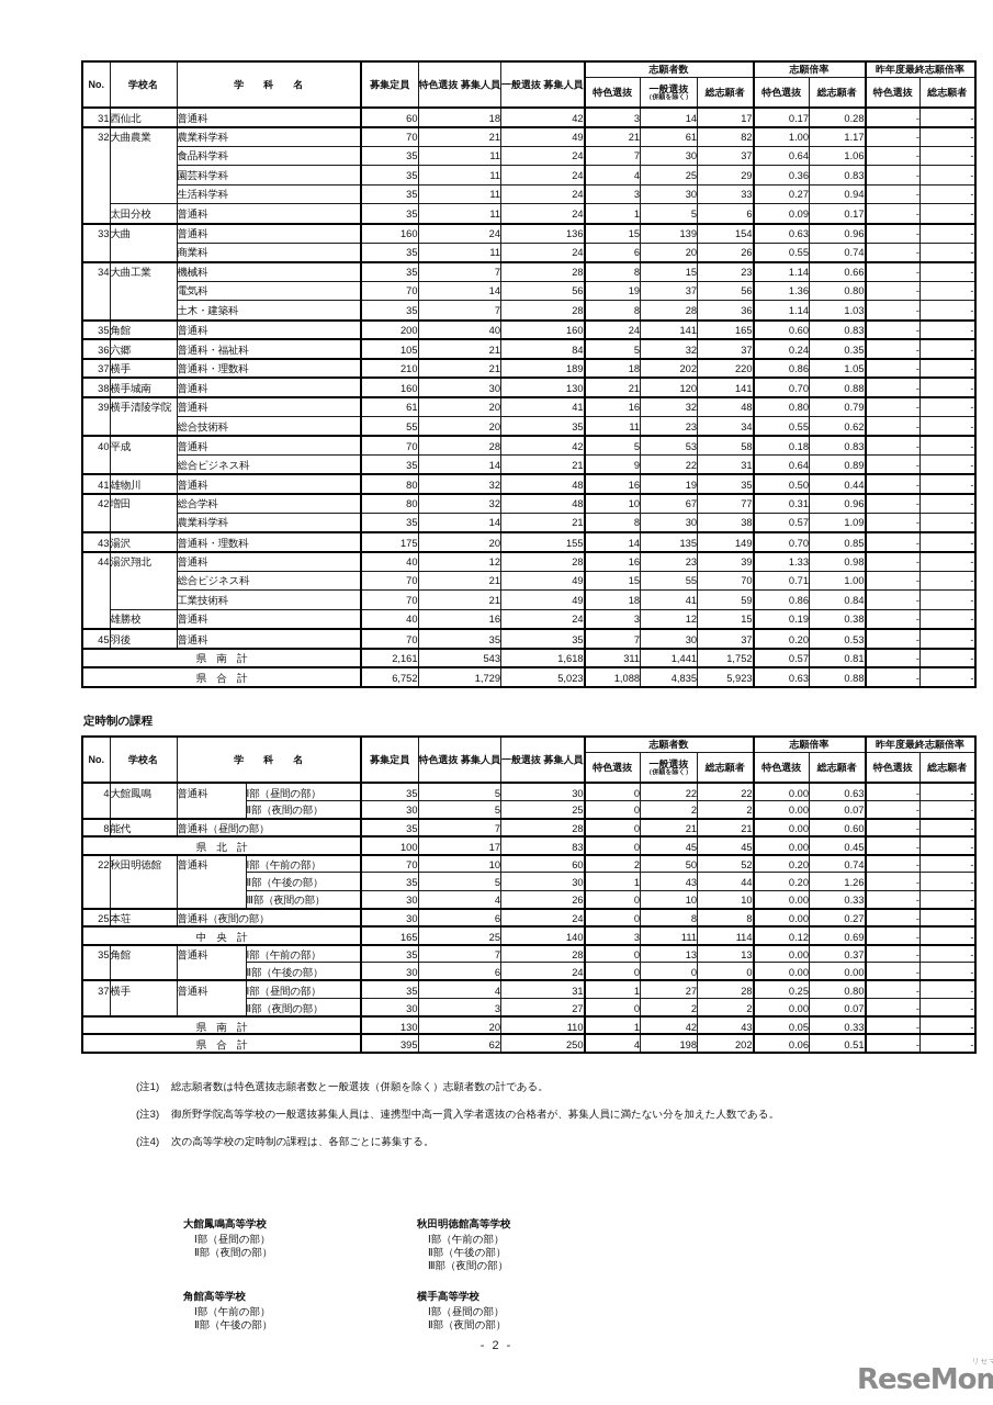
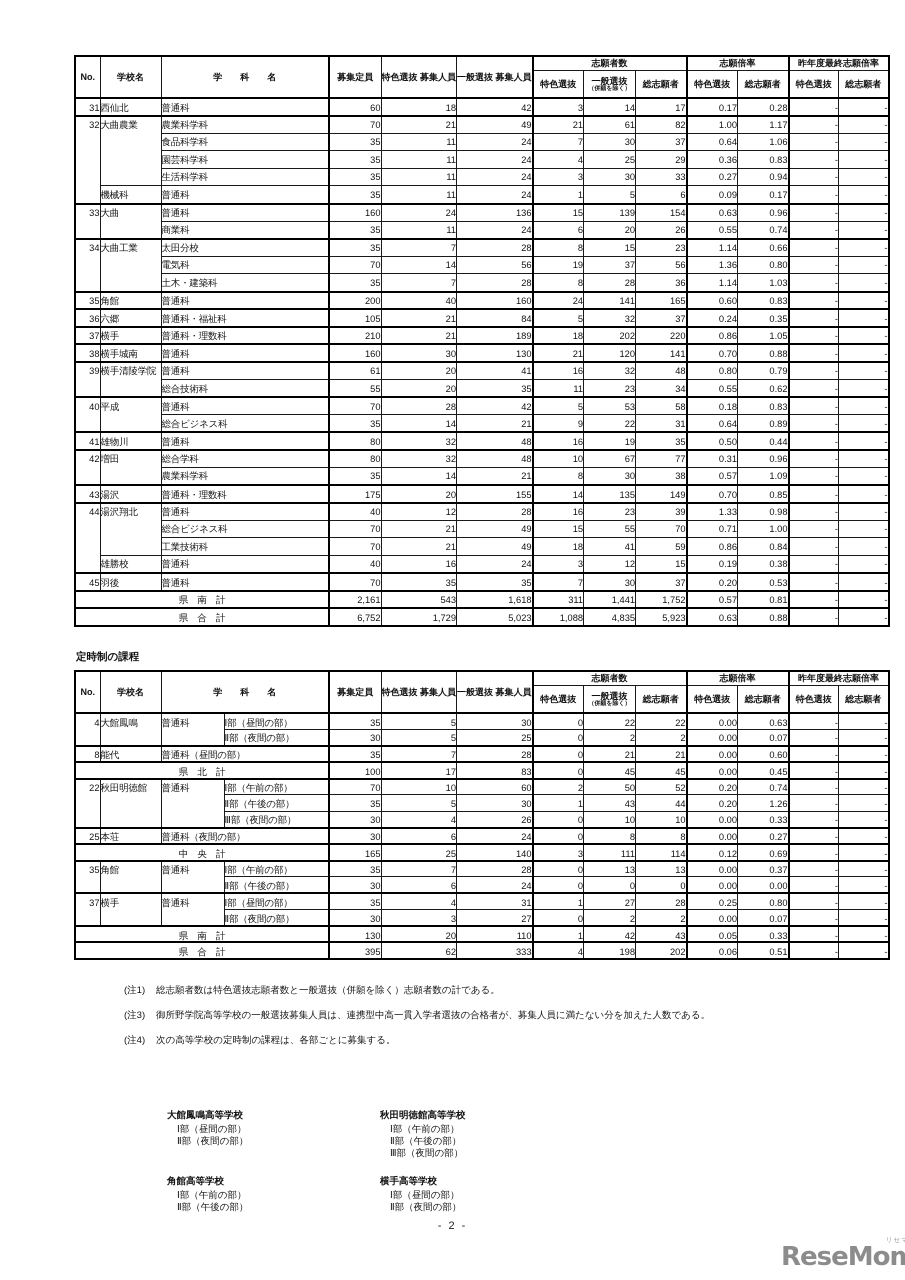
  No.	学校名	学 科 名	募集定員	特色選抜 募集人員	一般選抜 募集人員	志願者数	志願倍率	昨年度最終志願倍率
  特色選抜	一般選抜	総志願者	特色選抜	総志願者	特色選抜	総志願者
  31	西仙北	普通科	60	18	42	3	14	17	0.17	0.28	-	-
  32	大曲農業	農業科学科	70	21	49	21	61	82	1.00	1.17	-	-
  食品科学科	35	11	24	7	30	37	0.64	1.06	-	-
  園芸科学科	35	11	24	4	25	29	0.36	0.83	-	-
  生活科学科	35	11	24	3	30	33	0.27	0.94	-	-
- 太田分校	普通科	35	11	24	1	5	6	0.09	0.17	-	-
+ 機械科	普通科	35	11	24	1	5	6	0.09	0.17	-	-
  33	大曲	普通科	160	24	136	15	139	154	0.63	0.96	-	-
  商業科	35	11	24	6	20	26	0.55	0.74	-	-
- 34	大曲工業	機械科	35	7	28	8	15	23	1.14	0.66	-	-
+ 34	大曲工業	太田分校	35	7	28	8	15	23	1.14	0.66	-	-
  電気科	70	14	56	19	37	56	1.36	0.80	-	-
  土木・建築科	35	7	28	8	28	36	1.14	1.03	-	-
  35	角館	普通科	200	40	160	24	141	165	0.60	0.83	-	-
  36	六郷	普通科・福祉科	105	21	84	5	32	37	0.24	0.35	-	-
  37	横手	普通科・理数科	210	21	189	18	202	220	0.86	1.05	-	-
  38	横手城南	普通科	160	30	130	21	120	141	0.70	0.88	-	-
  39	横手清陵学院	普通科	61	20	41	16	32	48	0.80	0.79	-	-
  総合技術科	55	20	35	11	23	34	0.55	0.62	-	-
  40	平成	普通科	70	28	42	5	53	58	0.18	0.83	-	-
  総合ビジネス科	35	14	21	9	22	31	0.64	0.89	-	-
  41	雄物川	普通科	80	32	48	16	19	35	0.50	0.44	-	-
  42	増田	総合学科	80	32	48	10	67	77	0.31	0.96	-	-
  農業科学科	35	14	21	8	30	38	0.57	1.09	-	-
  43	湯沢	普通科・理数科	175	20	155	14	135	149	0.70	0.85	-	-
  44	湯沢翔北	普通科	40	12	28	16	23	39	1.33	0.98	-	-
  総合ビジネス科	70	21	49	15	55	70	0.71	1.00	-	-
  工業技術科	70	21	49	18	41	59	0.86	0.84	-	-
  雄勝校	普通科	40	16	24	3	12	15	0.19	0.38	-	-
  45	羽後	普通科	70	35	35	7	30	37	0.20	0.53	-	-
  県 南 計	2,161	543	1,618	311	1,441	1,752	0.57	0.81	-	-
  県 合 計	6,752	1,729	5,023	1,088	4,835	5,923	0.63	0.88	-	-
  定時制の課程
  No.	学校名	学 科 名	募集定員	特色選抜 募集人員	一般選抜 募集人員	志願者数	志願倍率	昨年度最終志願倍率
  特色選抜	一般選抜	総志願者	特色選抜	総志願者	特色選抜	総志願者
  4	大館鳳鳴	普通科	Ⅰ部（昼間の部）	35	5	30	0	22	22	0.00	0.63	-	-
  Ⅱ部（夜間の部）	30	5	25	0	2	2	0.00	0.07	-	-
  8	能代	普通科（昼間の部）	35	7	28	0	21	21	0.00	0.60	-	-
  県 北 計	100	17	83	0	45	45	0.00	0.45	-	-
  22	秋田明徳館	普通科	Ⅰ部（午前の部）	70	10	60	2	50	52	0.20	0.74	-	-
  Ⅱ部（午後の部）	35	5	30	1	43	44	0.20	1.26	-	-
  Ⅲ部（夜間の部）	30	4	26	0	10	10	0.00	0.33	-	-
  25	本荘	普通科（夜間の部）	30	6	24	0	8	8	0.00	0.27	-	-
  中 央 計	165	25	140	3	111	114	0.12	0.69	-	-
  35	角館	普通科	Ⅰ部（午前の部）	35	7	28	0	13	13	0.00	0.37	-	-
  Ⅱ部（午後の部）	30	6	24	0	0	0	0.00	0.00	-	-
  37	横手	普通科	Ⅰ部（昼間の部）	35	4	31	1	27	28	0.25	0.80	-	-
  Ⅱ部（夜間の部）	30	3	27	0	2	2	0.00	0.07	-	-
  県 南 計	130	20	110	1	42	43	0.05	0.33	-	-
- 県 合 計	395	62	250	4	198	202	0.06	0.51	-	-
+ 県 合 計	395	62	333	4	198	202	0.06	0.51	-	-
  (注1)
  総志願者数は特色選抜志願者数と一般選抜（併願を除く）志願者数の計である。
  (注3)
  御所野学院高等学校の一般選抜募集人員は、連携型中高一貫入学者選抜の合格者が、募集人員に満たない分を加えた人数である。
  (注4)
  次の高等学校の定時制の課程は、各部ごとに募集する。
  大館鳳鳴高等学校
  Ⅰ部（昼間の部）
  Ⅱ部（夜間の部）
  秋田明徳館高等学校
  Ⅰ部（午前の部）
  Ⅱ部（午後の部）
  Ⅲ部（夜間の部）
  角館高等学校
  Ⅰ部（午前の部）
  Ⅱ部（午後の部）
  横手高等学校
  Ⅰ部（昼間の部）
  Ⅱ部（夜間の部）
  - 2 -
  ReseMom
